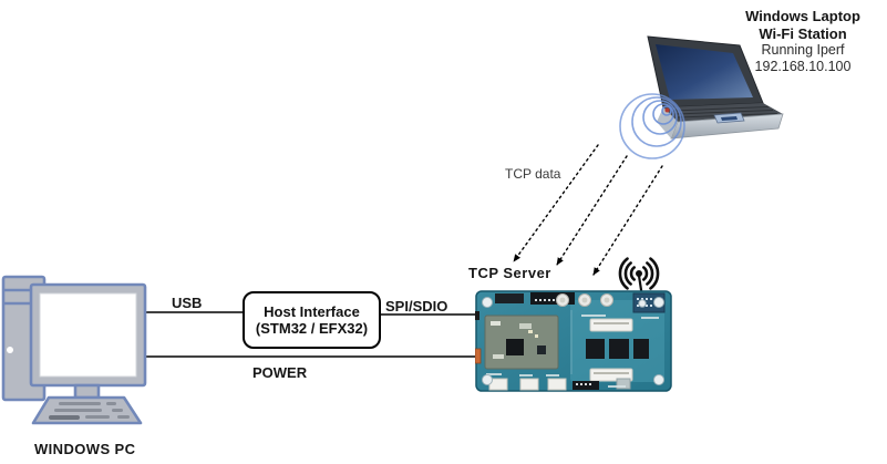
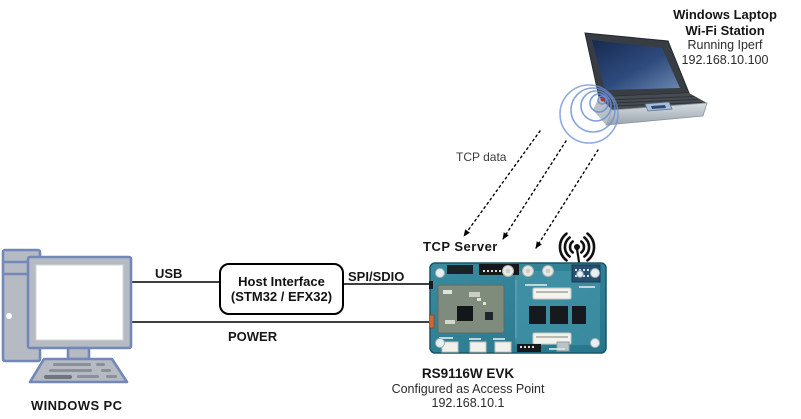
  Host Interface
  (STM32 / EFX32)
  Windows Laptop
  Wi-Fi Station
  Running Iperf
  192.168.10.100
  TCP data
  TCP Server
  USB
  SPI/SDIO
  POWER
  WINDOWS PC
+ RS9116W EVK
+ Configured as Access Point
+ 192.168.10.1
